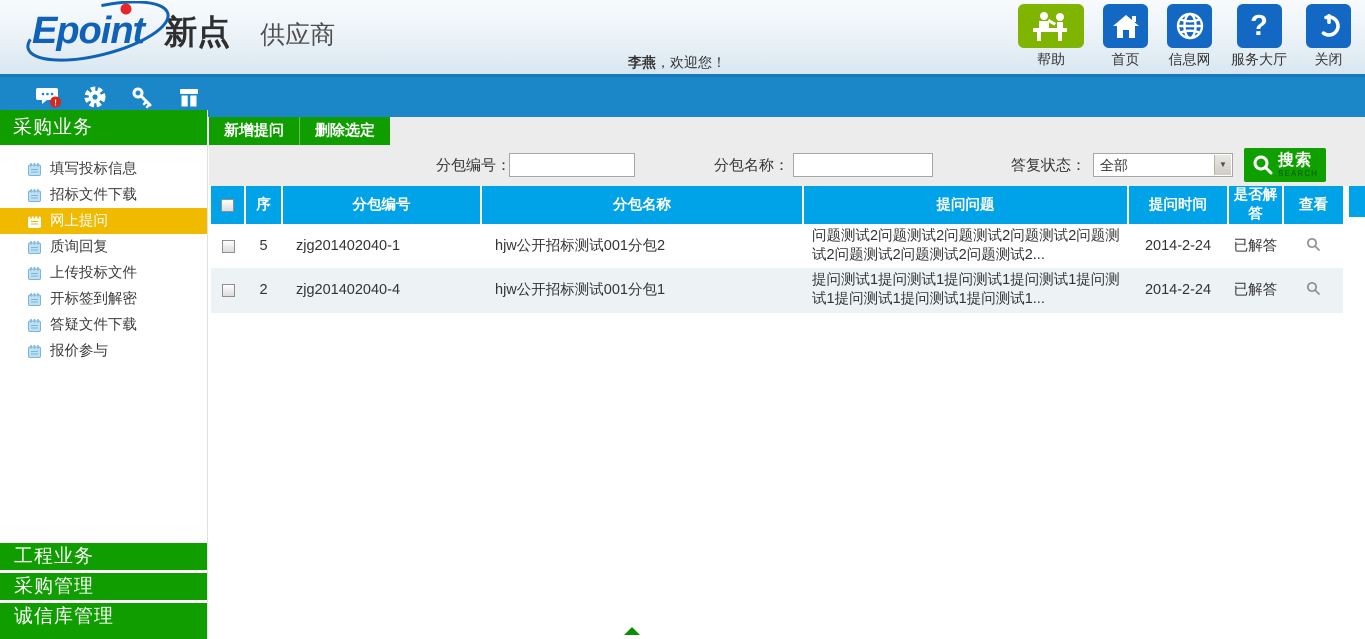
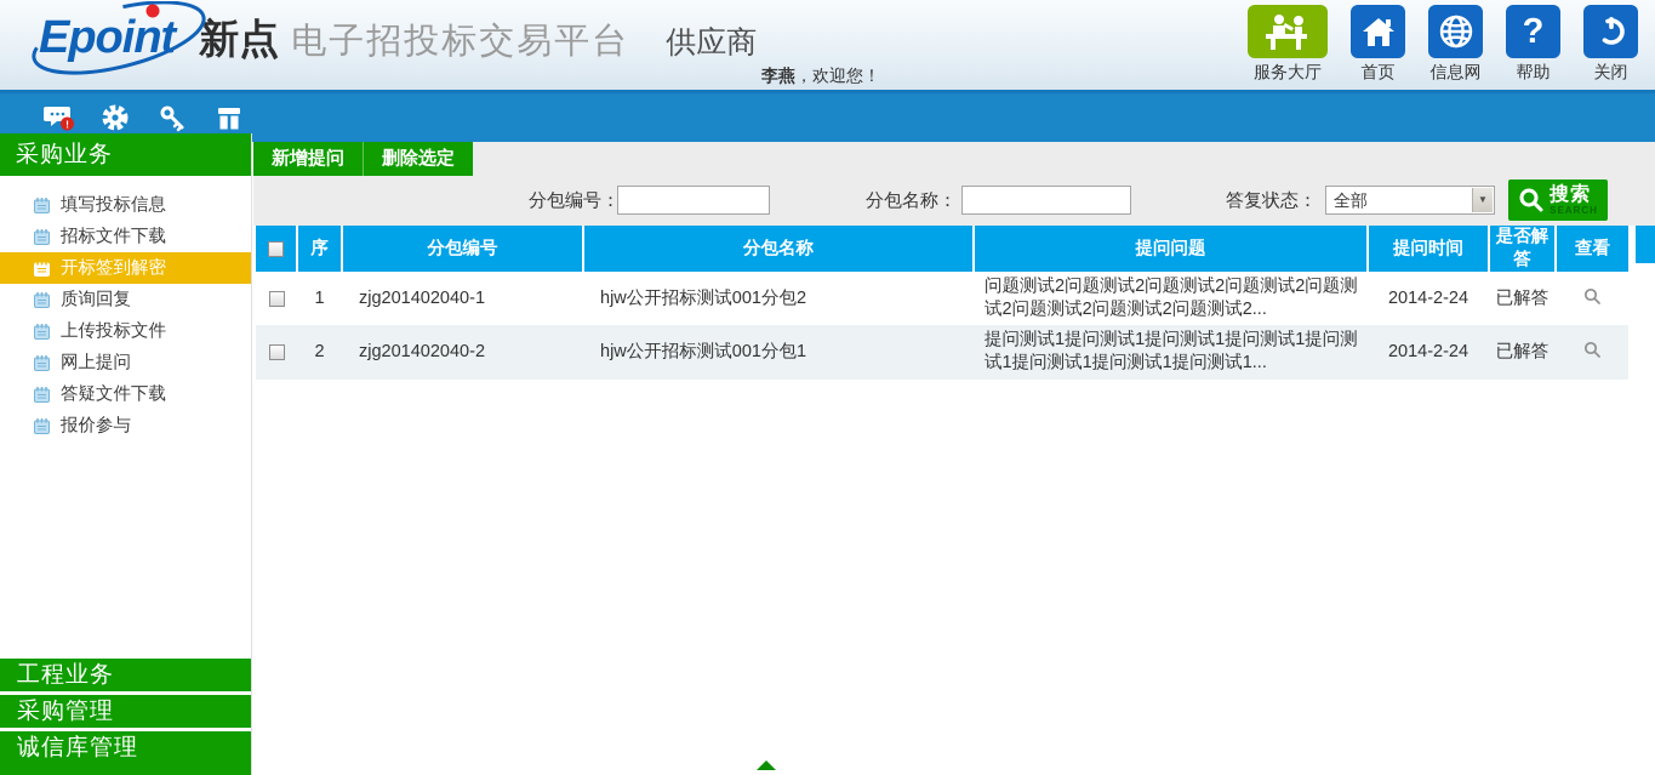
  Epoint
  新点
+ 电子招投标交易平台
  供应商
  李燕，欢迎您！
- 帮助
+ 服务大厅
  首页
  信息网
  ?
- 服务大厅
+ 帮助
  关闭
  !
  采购业务
  填写投标信息
  招标文件下载
- 网上提问
+ 开标签到解密
  质询回复
  上传投标文件
- 开标签到解密
+ 网上提问
  答疑文件下载
  报价参与
  工程业务
  采购管理
  诚信库管理
  新增提问
  删除选定
  分包编号：
  分包名称：
  答复状态：
  全部
  ▼
  搜索
  SEARCH
  	序	分包编号	分包名称	提问问题	提问时间	是否解答	查看
- 	5	zjg201402040-1	hjw公开招标测试001分包2	问题测试2问题测试2问题测试2问题测试2问题测试2问题测试2问题测试2问题测试2...	2014-2-24	已解答
+ 	1	zjg201402040-1	hjw公开招标测试001分包2	问题测试2问题测试2问题测试2问题测试2问题测试2问题测试2问题测试2问题测试2...	2014-2-24	已解答
- 	2	zjg201402040-4	hjw公开招标测试001分包1	提问测试1提问测试1提问测试1提问测试1提问测试1提问测试1提问测试1提问测试1...	2014-2-24	已解答
+ 	2	zjg201402040-2	hjw公开招标测试001分包1	提问测试1提问测试1提问测试1提问测试1提问测试1提问测试1提问测试1提问测试1...	2014-2-24	已解答
